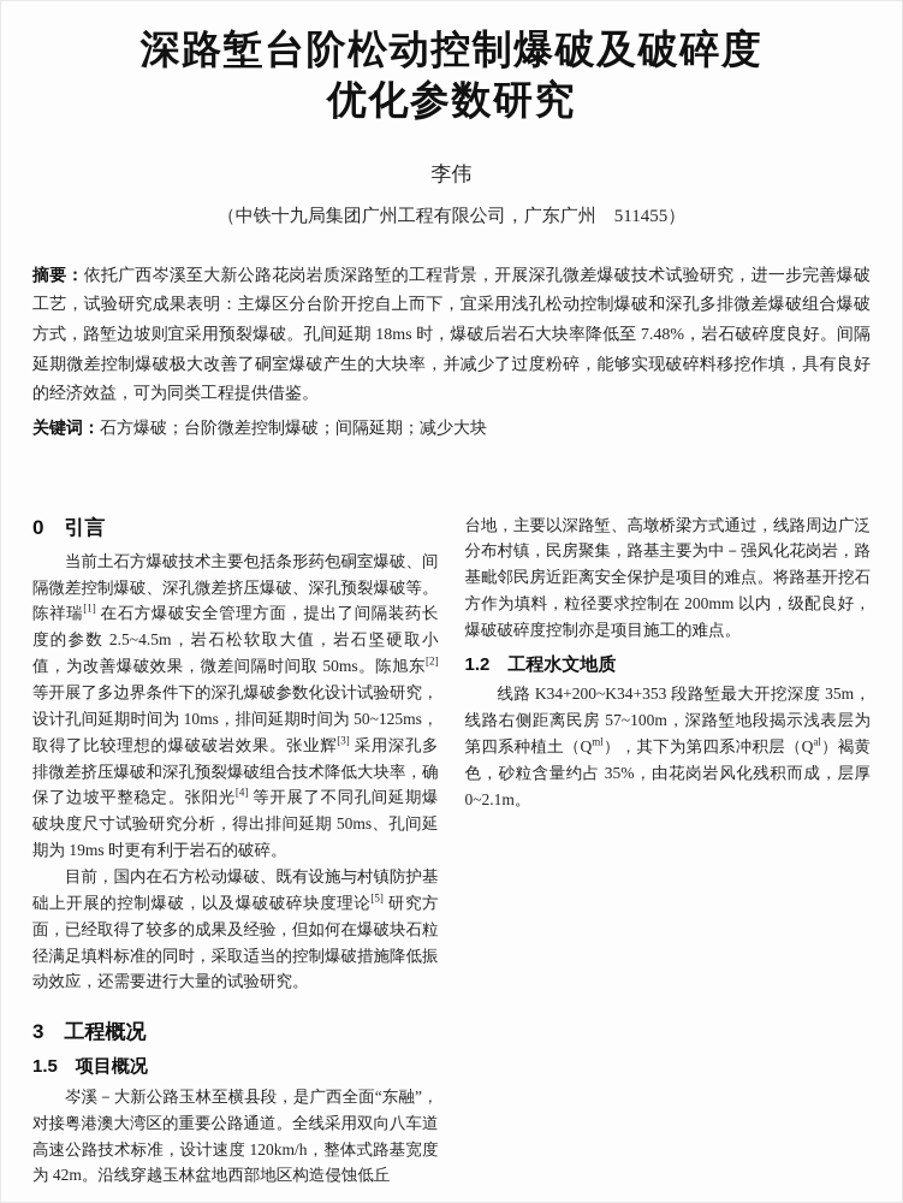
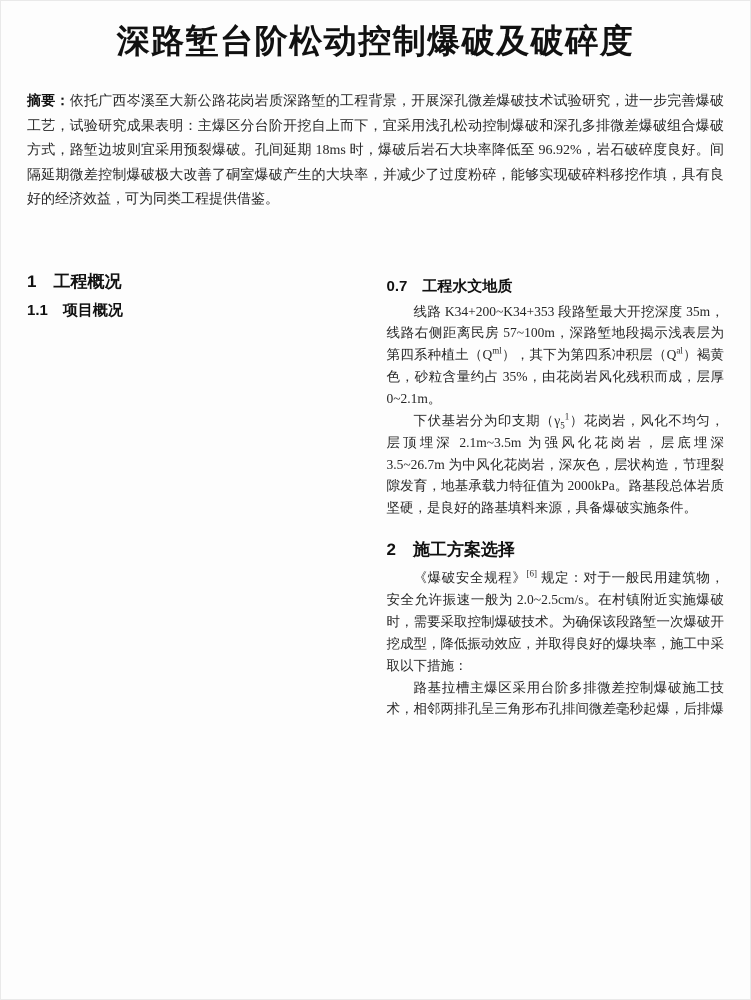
  深路堑台阶松动控制爆破及破碎度
- 优化参数研究
- 李伟
- （中铁十九局集团广州工程有限公司，广东广州 511455）
- 摘要：依托广西岑溪至大新公路花岗岩质深路堑的工程背景，开展深孔微差爆破技术试验研究，进一步完善爆破工艺，试验研究成果表明：主爆区分台阶开挖自上而下，宜采用浅孔松动控制爆破和深孔多排微差爆破组合爆破方式，路堑边坡则宜采用预裂爆破。孔间延期 18ms 时，爆破后岩石大块率降低至 7.48%，岩石破碎度良好。间隔延期微差控制爆破极大改善了硐室爆破产生的大块率，并减少了过度粉碎，能够实现破碎料移挖作填，具有良好的经济效益，可为同类工程提供借鉴。
+ 摘要：依托广西岑溪至大新公路花岗岩质深路堑的工程背景，开展深孔微差爆破技术试验研究，进一步完善爆破工艺，试验研究成果表明：主爆区分台阶开挖自上而下，宜采用浅孔松动控制爆破和深孔多排微差爆破组合爆破方式，路堑边坡则宜采用预裂爆破。孔间延期 18ms 时，爆破后岩石大块率降低至 96.92%，岩石破碎度良好。间隔延期微差控制爆破极大改善了硐室爆破产生的大块率，并减少了过度粉碎，能够实现破碎料移挖作填，具有良好的经济效益，可为同类工程提供借鉴。
- 关键词：石方爆破；台阶微差控制爆破；间隔延期；减少大块
- 0 引言
- 当前土石方爆破技术主要包括条形药包硐室爆破、间隔微差控制爆破、深孔微差挤压爆破、深孔预裂爆破等。陈祥瑞[1] 在石方爆破安全管理方面，提出了间隔装药长度的参数 2.5~4.5m，岩石松软取大值，岩石坚硬取小值，为改善爆破效果，微差间隔时间取 50ms。陈旭东[2] 等开展了多边界条件下的深孔爆破参数化设计试验研究，设计孔间延期时间为 10ms，排间延期时间为 50~125ms，取得了比较理想的爆破破岩效果。张业辉[3] 采用深孔多排微差挤压爆破和深孔预裂爆破组合技术降低大块率，确保了边坡平整稳定。张阳光[4] 等开展了不同孔间延期爆破块度尺寸试验研究分析，得出排间延期 50ms、孔间延期为 19ms 时更有利于岩石的破碎。
- 目前，国内在石方松动爆破、既有设施与村镇防护基础上开展的控制爆破，以及爆破破碎块度理论[5] 研究方面，已经取得了较多的成果及经验，但如何在爆破块石粒径满足填料标准的同时，采取适当的控制爆破措施降低振动效应，还需要进行大量的试验研究。
- 3 工程概况
+ 1 工程概况
- 1.5 项目概况
+ 1.1 项目概况
- 岑溪－大新公路玉林至横县段，是广西全面“东融”，对接粤港澳大湾区的重要公路通道。全线采用双向八车道高速公路技术标准，设计速度 120km/h，整体式路基宽度为 42m。沿线穿越玉林盆地西部地区构造侵蚀低丘
- 台地，主要以深路堑、高墩桥梁方式通过，线路周边广泛分布村镇，民房聚集，路基主要为中－强风化花岗岩，路基毗邻民房近距离安全保护是项目的难点。将路基开挖石方作为填料，粒径要求控制在 200mm 以内，级配良好，爆破破碎度控制亦是项目施工的难点。
- 1.2 工程水文地质
+ 0.7 工程水文地质
  线路 K34+200~K34+353 段路堑最大开挖深度 35m，线路右侧距离民房 57~100m，深路堑地段揭示浅表层为第四系种植土（Qml），其下为第四系冲积层（Qal）褐黄色，砂粒含量约占 35%，由花岗岩风化残积而成，层厚 0~2.1m。
+ 下伏基岩分为印支期（γ51）花岗岩，风化不均匀，层顶埋深 2.1m~3.5m 为强风化花岗岩，层底埋深 3.5~26.7m 为中风化花岗岩，深灰色，层状构造，节理裂隙发育，地基承载力特征值为 2000kPa。路基段总体岩质坚硬，是良好的路基填料来源，具备爆破实施条件。
+ 2 施工方案选择
+ 《爆破安全规程》[6] 规定：对于一般民用建筑物，安全允许振速一般为 2.0~2.5cm/s。在村镇附近实施爆破时，需要采取控制爆破技术。为确保该段路堑一次爆破开挖成型，降低振动效应，并取得良好的爆块率，施工中采取以下措施：
+ 路基拉槽主爆区采用台阶多排微差控制爆破施工技术，相邻两排孔呈三角形布孔排间微差毫秒起爆，后排爆
